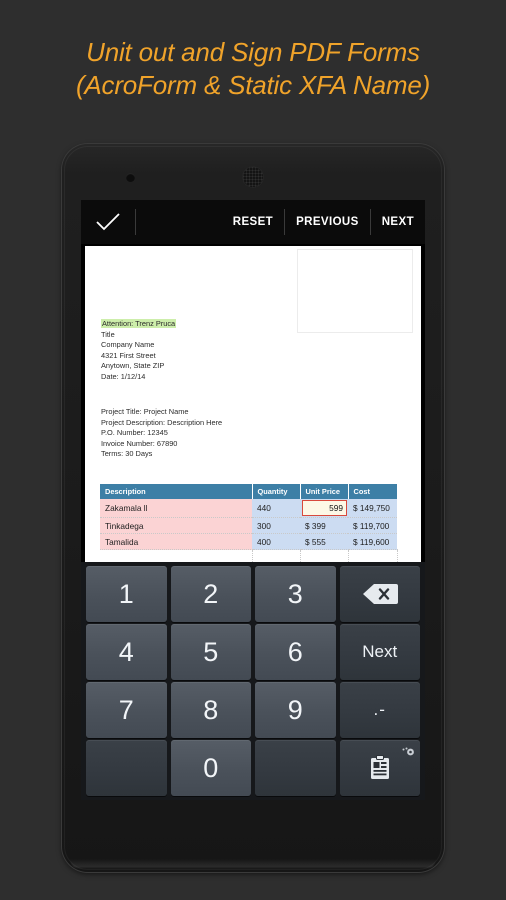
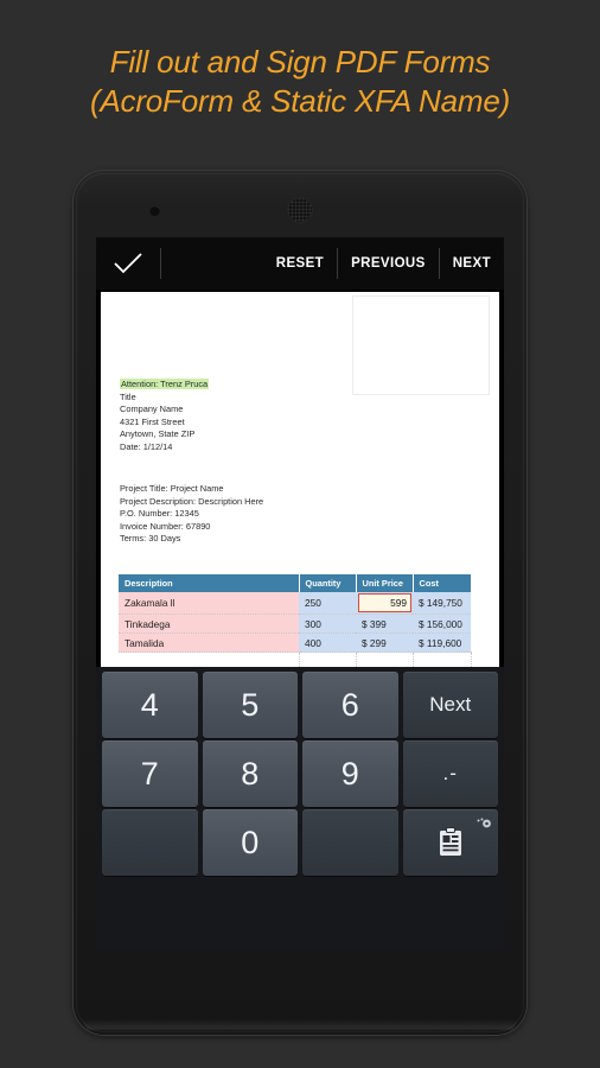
- Unit out and Sign PDF Forms
+ Fill out and Sign PDF Forms
  (AcroForm & Static XFA Name)
  RESET
  PREVIOUS
  NEXT
  Attention: Trenz Pruca Title
  Company Name
  4321 First Street
  Anytown, State ZIP
  Date: 1/12/14
  Project Title: Project Name
  Project Description: Description Here
  P.O. Number: 12345
  Invoice Number: 67890
  Terms: 30 Days
  Description	Quantity	Unit Price	Cost
- Zakamala ll	440	599	$ 149,750
+ Zakamala ll	250	599	$ 149,750
- Tinkadega	300	$ 399	$ 119,700
+ Tinkadega	300	$ 399	$ 156,000
- Tamalida	400	$ 555	$ 119,600
+ Tamalida	400	$ 299	$ 119,600
- 1
- 2
- 3
  4
  5
  6
  Next
  7
  8
  9
  .-
  0
